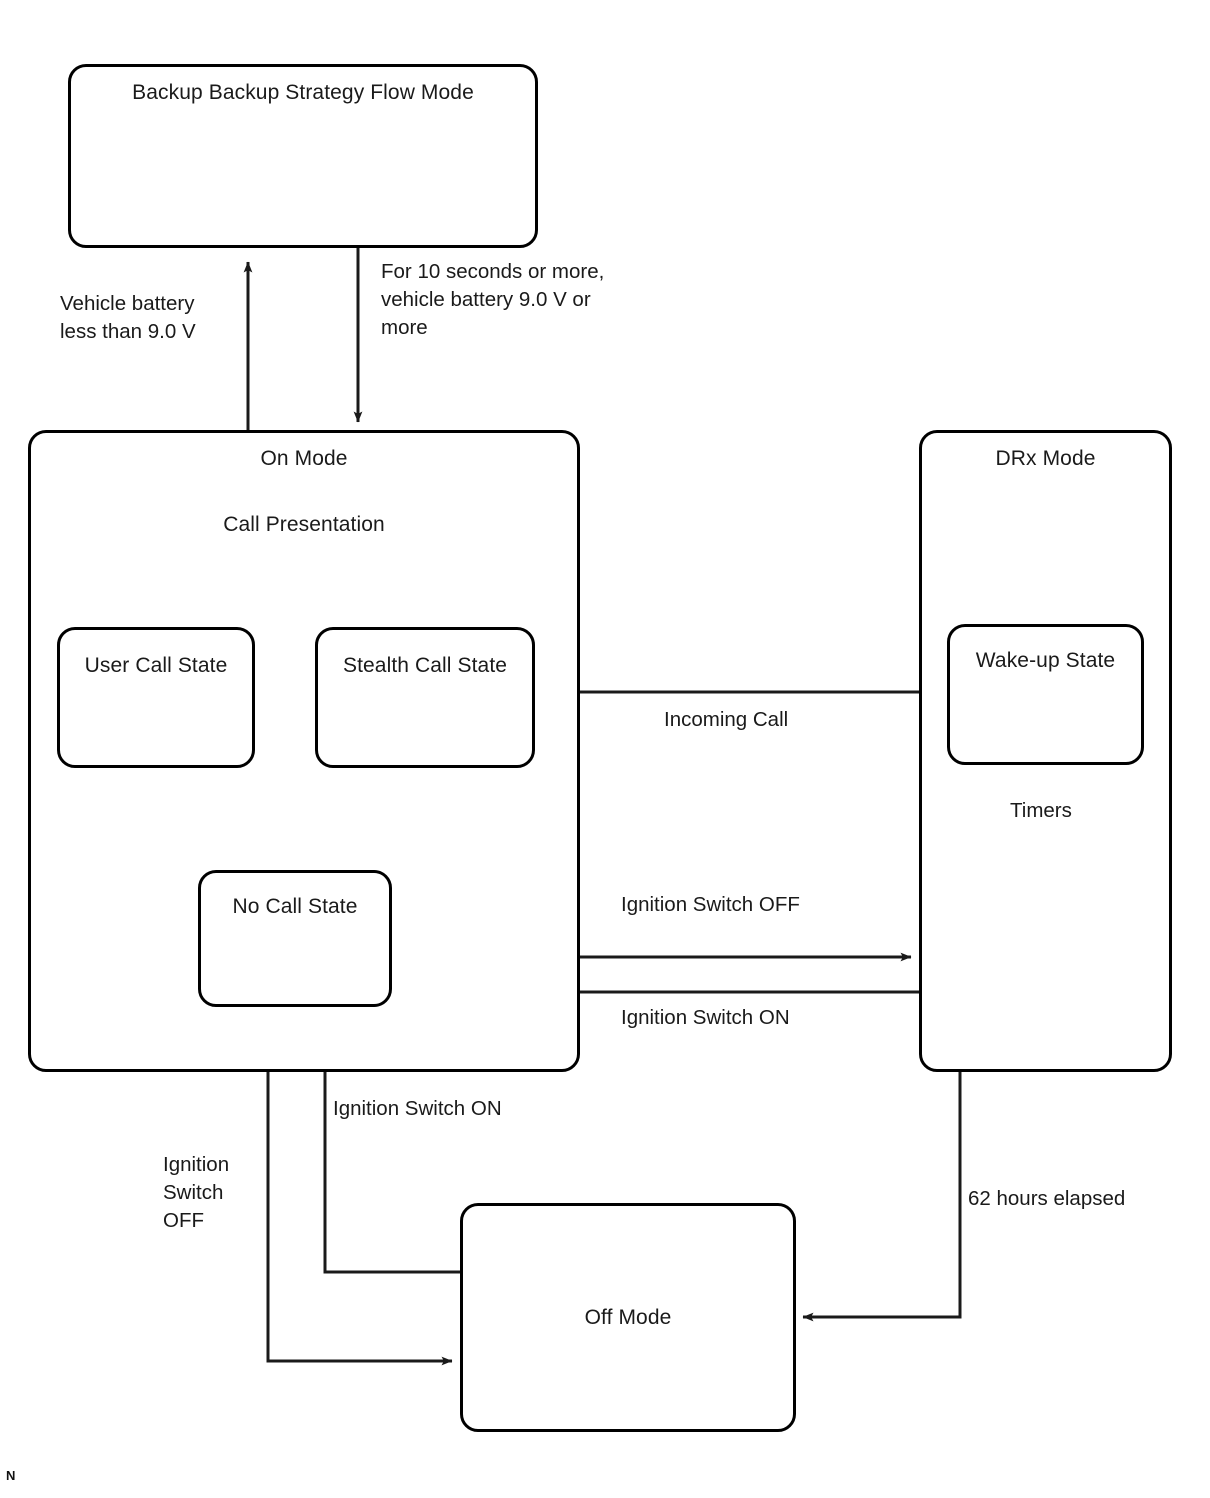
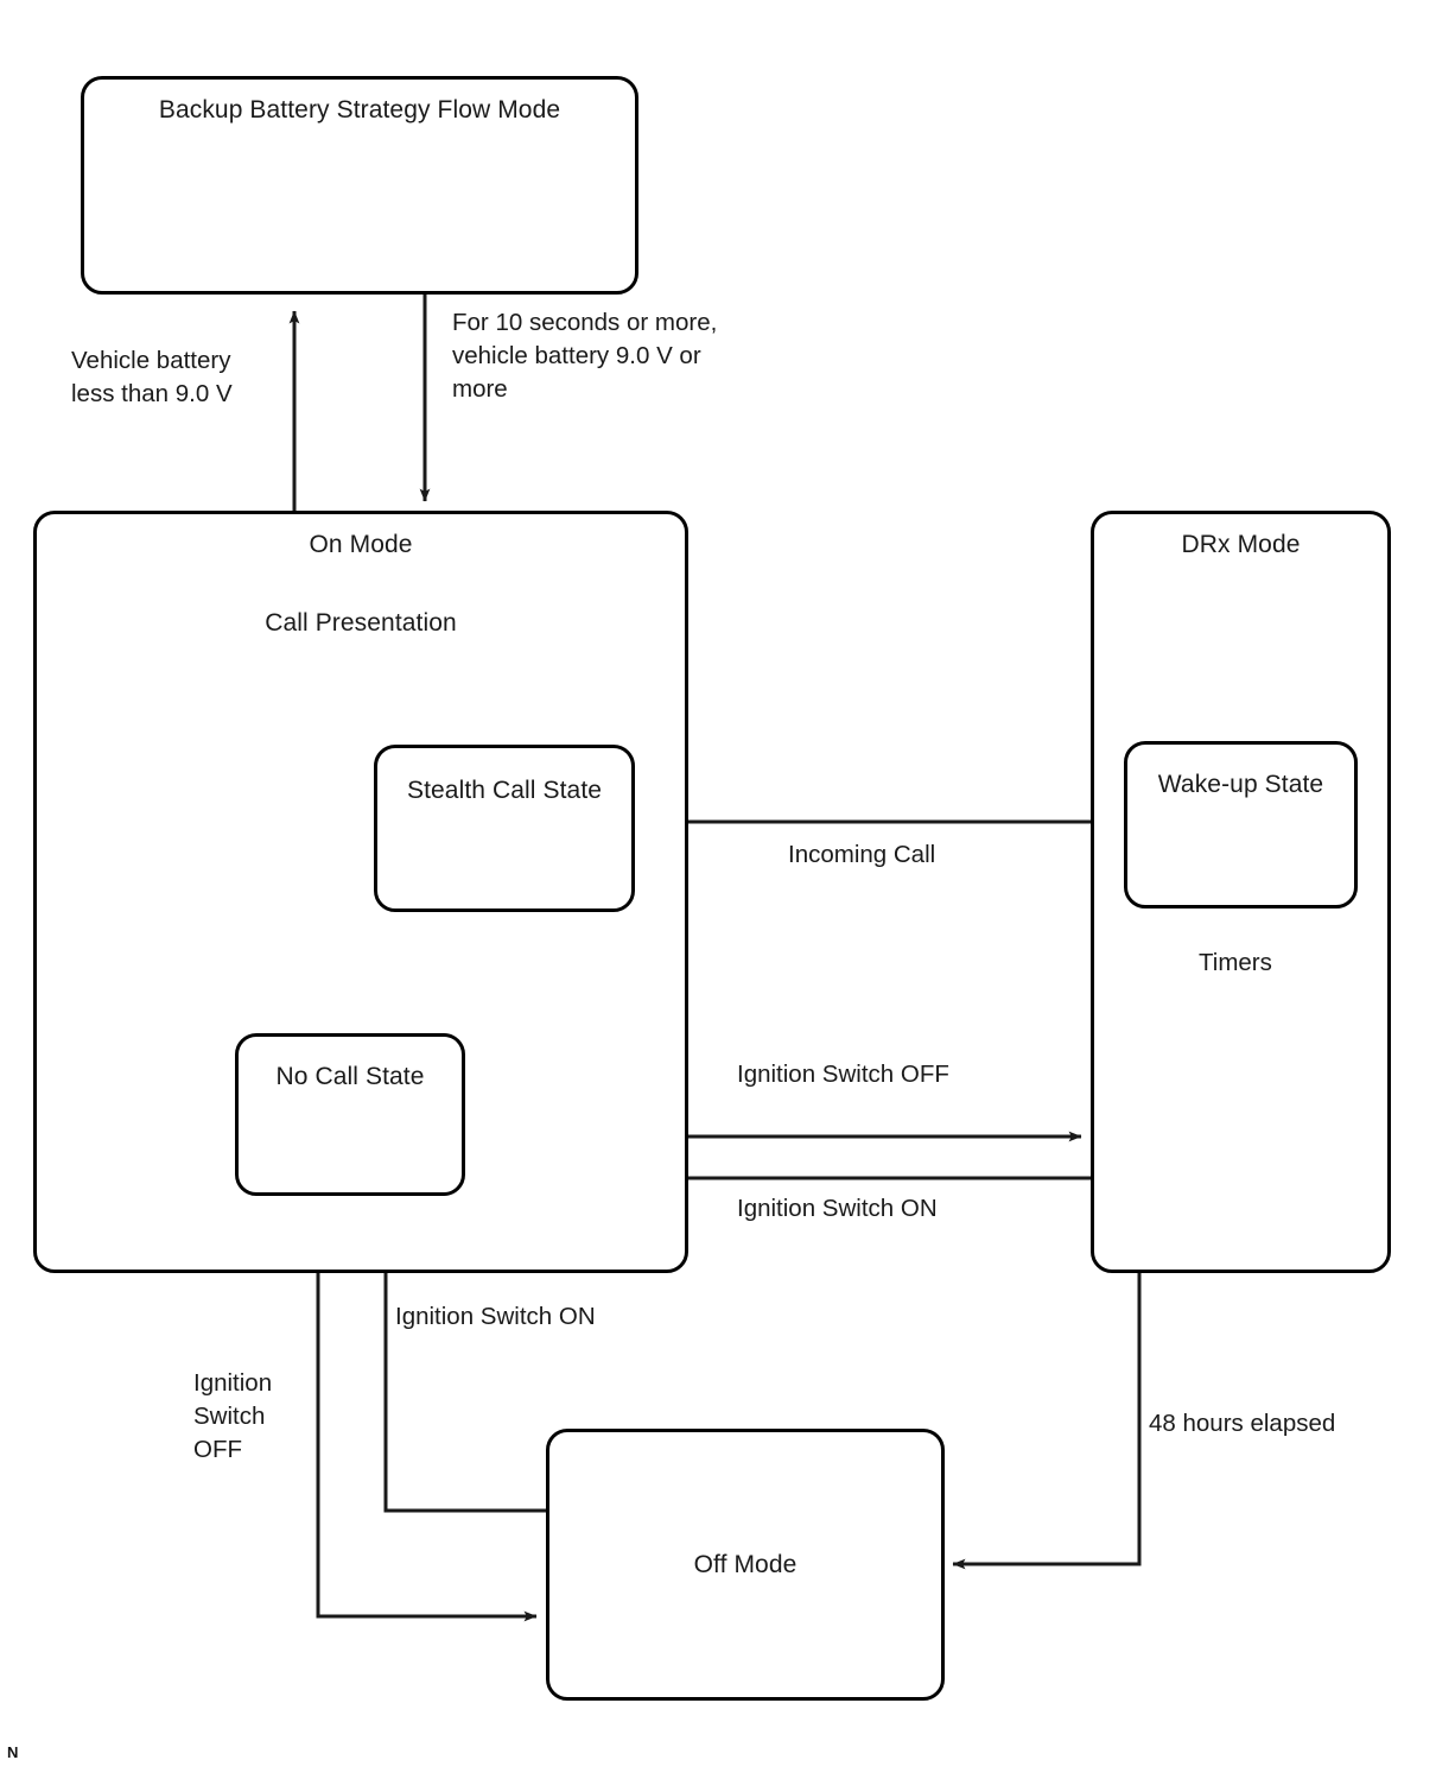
- Backup Backup Strategy Flow Mode
+ Backup Battery Strategy Flow Mode
  On Mode
  Call Presentation
  DRx Mode
- User Call State
  Stealth Call State
  No Call State
  Wake-up State
  Off Mode
  Vehicle battery
  less than 9.0 V
  For 10 seconds or more,
  vehicle battery 9.0 V or
  more
  Incoming Call
  Timers
  Ignition Switch OFF
  Ignition Switch ON
  Ignition Switch ON
  Ignition
  Switch
  OFF
- 62 hours elapsed
+ 48 hours elapsed
  N
